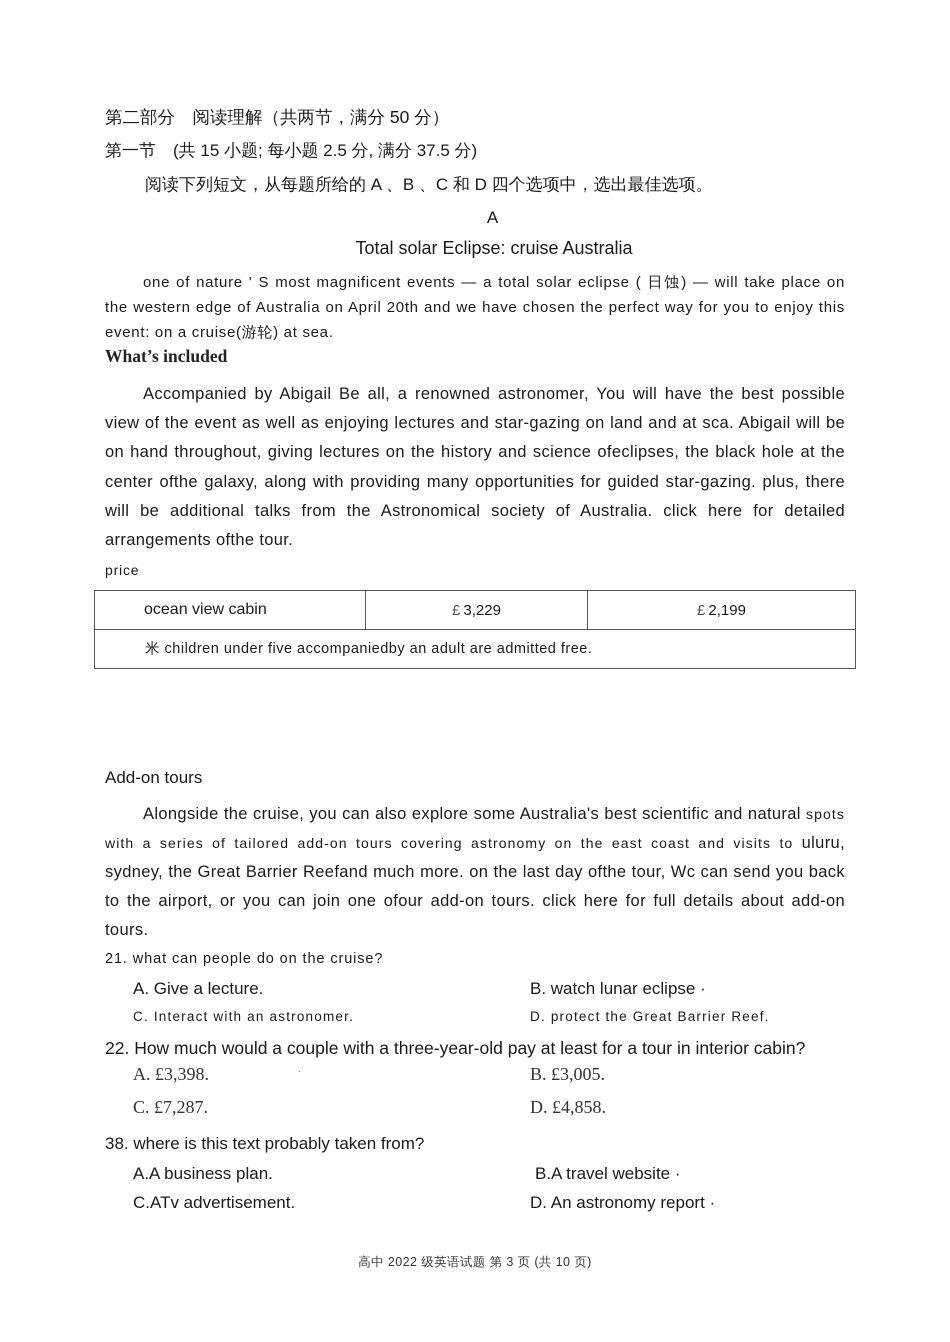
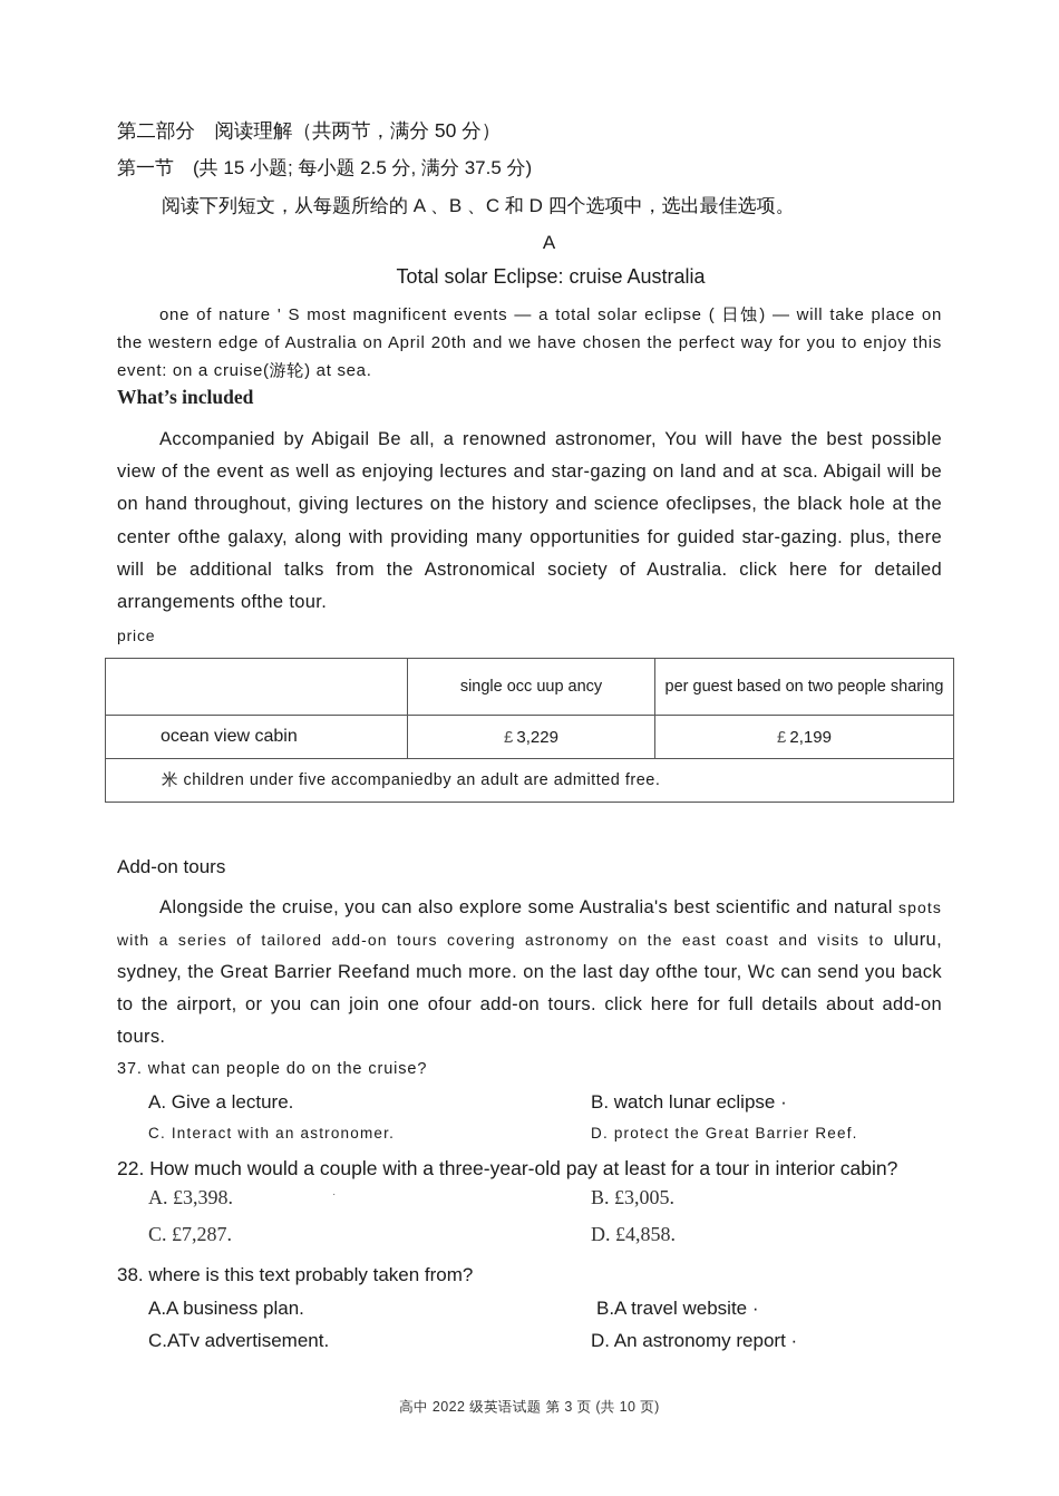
  第二部分 阅读理解（共两节，满分 50 分）
  第一节 (共 15 小题; 每小题 2.5 分, 满分 37.5 分)
  阅读下列短文，从每题所给的 A 、B 、C 和 D 四个选项中，选出最佳选项。
  A
  Total solar Eclipse: cruise Australia
  one of nature ' S most magnificent events — a total solar eclipse ( 日蚀) — will take place on the western edge of Australia on April 20th and we have chosen the perfect way for you to enjoy this event: on a cruise(游轮) at sea.
  What’s included
  Accompanied by Abigail Be all, a renowned astronomer, You will have the best possible view of the event as well as enjoying lectures and star-gazing on land and at sca. Abigail will be on hand throughout, giving lectures on the history and science ofeclipses, the black hole at the center ofthe galaxy, along with providing many opportunities for guided star-gazing. plus, there will be additional talks from the Astronomical society of Australia. click here for detailed arrangements ofthe tour.
  price
+ 	single occ uup ancy	per guest based on two people sharing
  ocean view cabin	£ 3,229	£ 2,199
  米 children under five accompaniedby an adult are admitted free.
  Add-on tours
  Alongside the cruise, you can also explore some Australia's best scientific and natural spots with a series of tailored add-on tours covering astronomy on the east coast and visits to uluru, sydney, the Great Barrier Reefand much more. on the last day ofthe tour, Wc can send you back to the airport, or you can join one ofour add-on tours. click here for full details about add-on tours.
- 21. what can people do on the cruise?
+ 37. what can people do on the cruise?
  A. Give a lecture.
  B. watch lunar eclipse ·
  C. Interact with an astronomer.
  D. protect the Great Barrier Reef.
  22. How much would a couple with a three-year-old pay at least for a tour in interior cabin?
  A. £3,398.
  ·
  B. £3,005.
  C. £7,287.
  D. £4,858.
  38. where is this text probably taken from?
  A.A business plan.
  B.A travel website ·
  C.ATv advertisement.
  D. An astronomy report ·
  高中 2022 级英语试题 第 3 页 (共 10 页)
